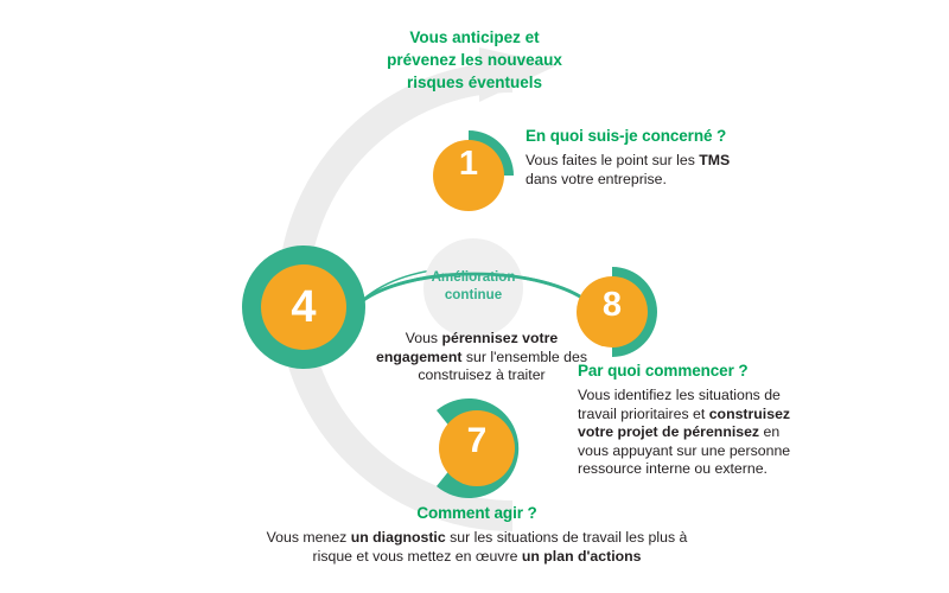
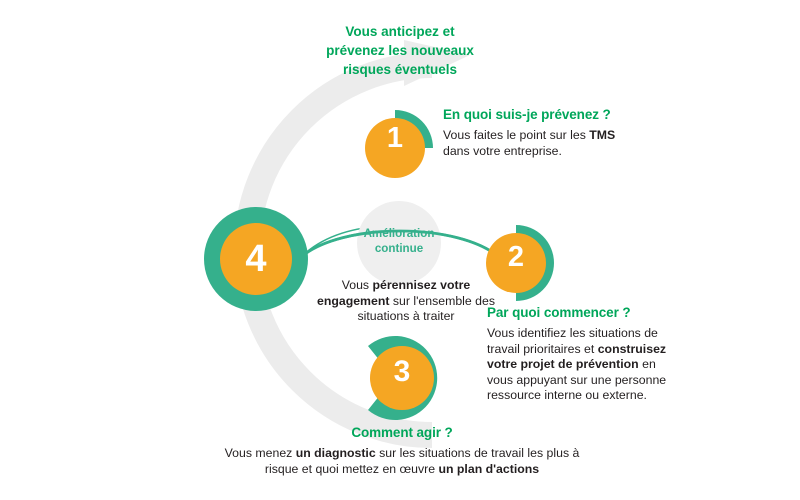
  1
- 8
+ 2
- 7
+ 3
  4
  Vous anticipez et
  prévenez les nouveaux
  risques éventuels
  Amélioration
  continue
- Vous pérennisez votre engagement sur l'ensemble des construisez à traiter
+ Vous pérennisez votre engagement sur l'ensemble des situations à traiter
- En quoi suis-je concerné ?
+ En quoi suis-je prévenez ?
  Vous faites le point sur les TMS dans votre entreprise.
  Par quoi commencer ?
- Vous identifiez les situations de travail prioritaires et construisez votre projet de pérennisez en vous appuyant sur une personne ressource interne ou externe.
+ Vous identifiez les situations de travail prioritaires et construisez votre projet de prévention en vous appuyant sur une personne ressource interne ou externe.
  Comment agir ?
- Vous menez un diagnostic sur les situations de travail les plus à risque et vous mettez en œuvre un plan d'actions
+ Vous menez un diagnostic sur les situations de travail les plus à risque et quoi mettez en œuvre un plan d'actions
